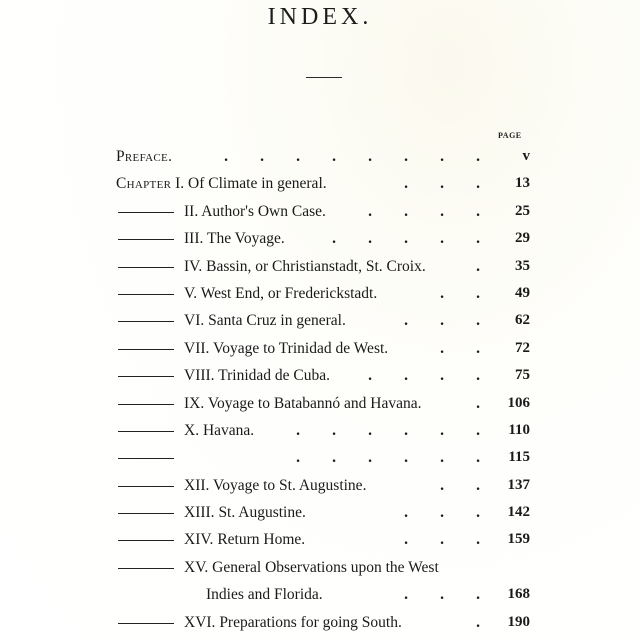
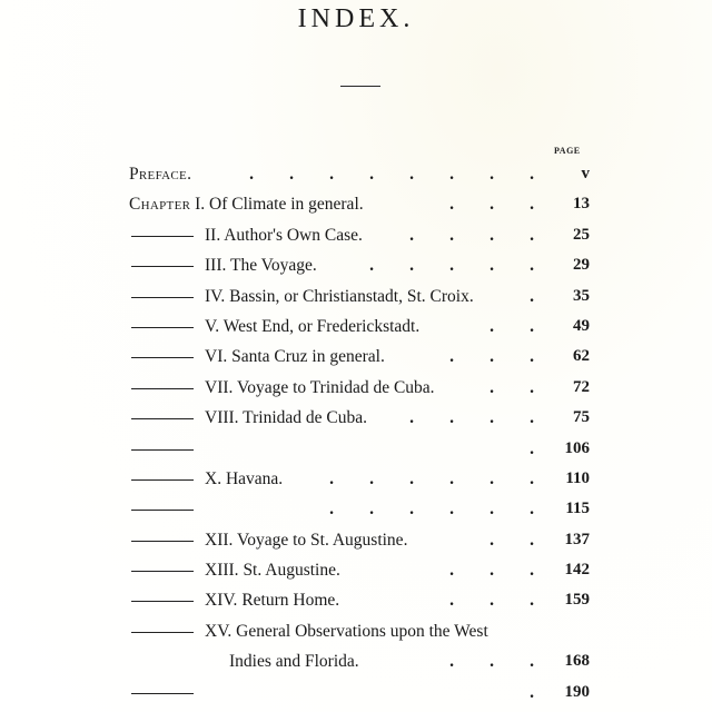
  INDEX.
  PAGE
  Preface.
  . . . . . . . .
  v
  Chapter I. Of Climate in general.
  . . .
  13
  II. Author's Own Case.
  . . . .
  25
  III. The Voyage.
  . . . . .
  29
  IV. Bassin, or Christianstadt, St. Croix.
  .
  35
  V. West End, or Frederickstadt.
  . .
  49
  VI. Santa Cruz in general.
  . . .
  62
- VII. Voyage to Trinidad de West.
+ VII. Voyage to Trinidad de Cuba.
  . .
  72
  VIII. Trinidad de Cuba.
  . . . .
  75
- IX. Voyage to Batabannó and Havana.
  .
  106
  X. Havana.
  . . . . . .
  110
  . . . . . .
  115
  XII. Voyage to St. Augustine.
  . .
  137
  XIII. St. Augustine.
  . . .
  142
  XIV. Return Home.
  . . .
  159
  XV. General Observations upon the West
  Indies and Florida.
  . . .
  168
- XVI. Preparations for going South.
  .
  190
